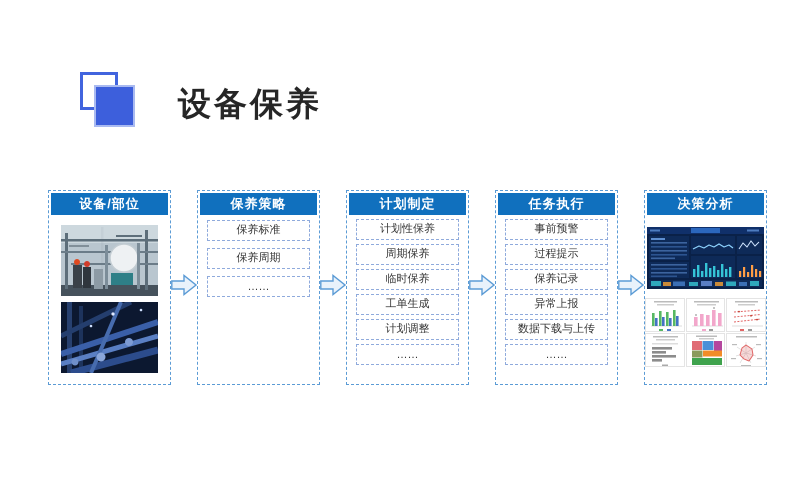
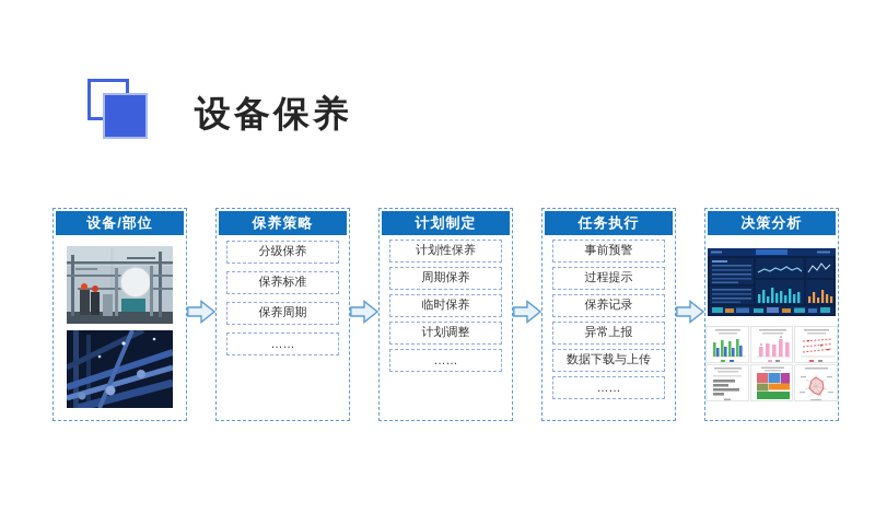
  设备保养
  设备/部位
  保养策略
+ 分级保养
  保养标准
  保养周期
  ……
  计划制定
  计划性保养
  周期保养
  临时保养
- 工单生成
  计划调整
  ……
  任务执行
  事前预警
  过程提示
  保养记录
  异常上报
  数据下载与上传
  ……
  决策分析
